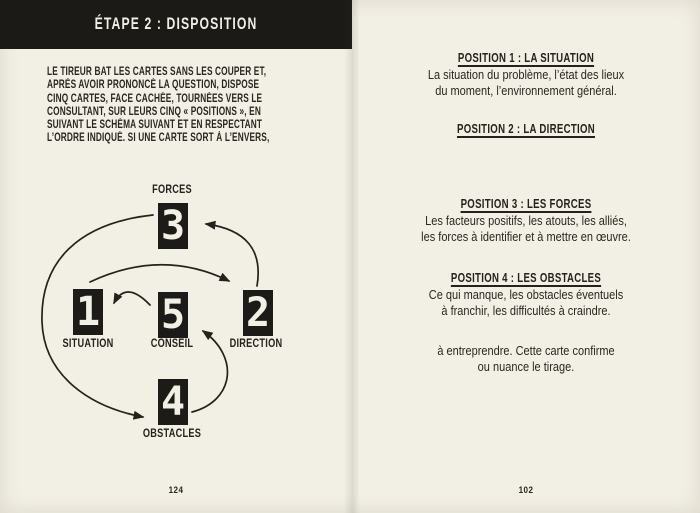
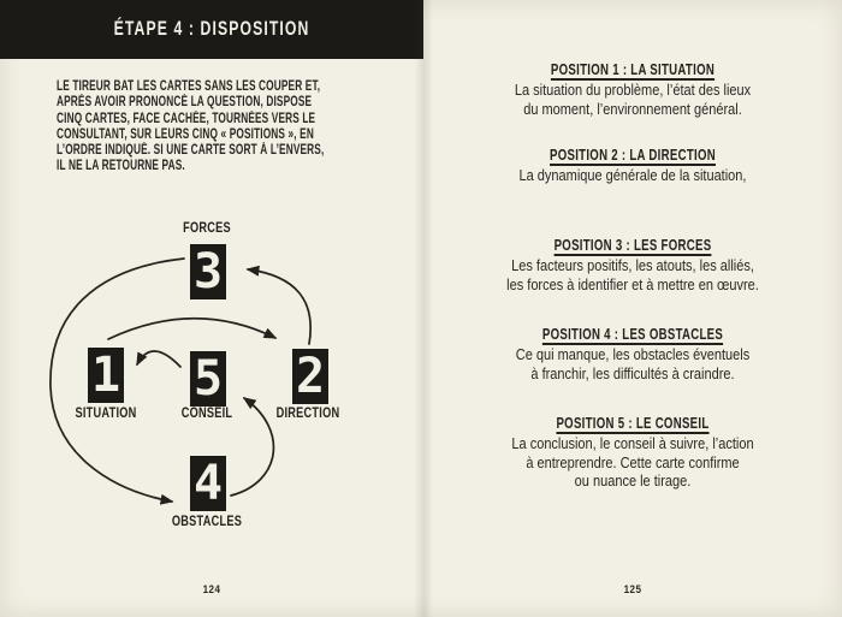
- ÉTAPE 2 : DISPOSITION
+ ÉTAPE 4 : DISPOSITION
  LE TIREUR BAT LES CARTES SANS LES COUPER ET
  APRÈS AVOIR PRONONCÉ LA QUESTION, DISPOSE
  CINQ CARTES, FACE CACHÉE, TOURNÉES VERS LE
  CONSULTANT, SUR LEURS CINQ « POSITIONS », EN
- SUIVANT LE SCHÉMA SUIVANT ET EN RESPECTANT
  L’ORDRE INDIQUÉ. SI UNE CARTE SORT À L’ENVER
+ IL NE LA RETOURNE PAS.
  FORCES
  3
  1
  5
  2
  4
  SITUATION
  CONSEIL
  DIRECTION
  OBSTACLES
  124
  POSITION 1 : LA SITUATION
  La situation du problème, l’état des lieux
  du moment, l’environnement général.
  POSITION 2 : LA DIRECTION
+ La dynamique générale de la situation,
  POSITION 3 : LES FORCES
  Les facteurs positifs, les atouts, les alliés,
  les forces à identifier et à mettre en œuvre.
  POSITION 4 : LES OBSTACLES
  Ce qui manque, les obstacles éventuels
  à franchir, les difficultés à craindre.
+ POSITION 5 : LE CONSEIL
+ La conclusion, le conseil à suivre, l’action
  à entreprendre. Cette carte confirme
  ou nuance le tirage.
- 102
+ 125
